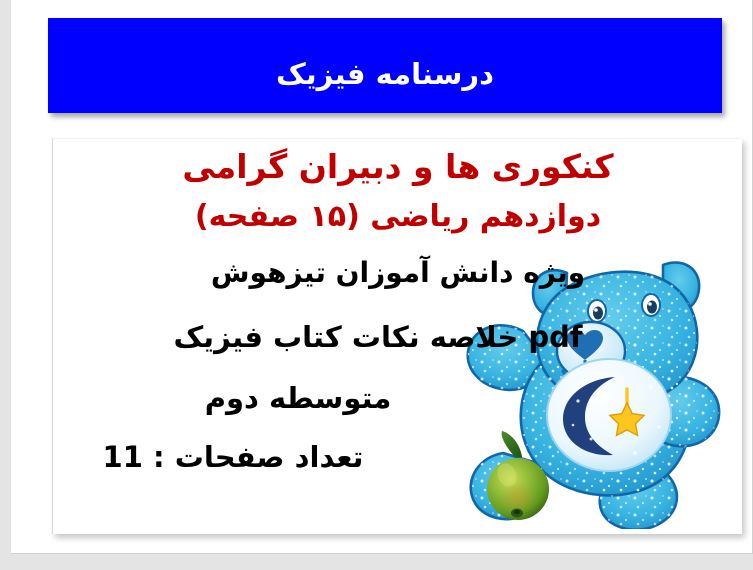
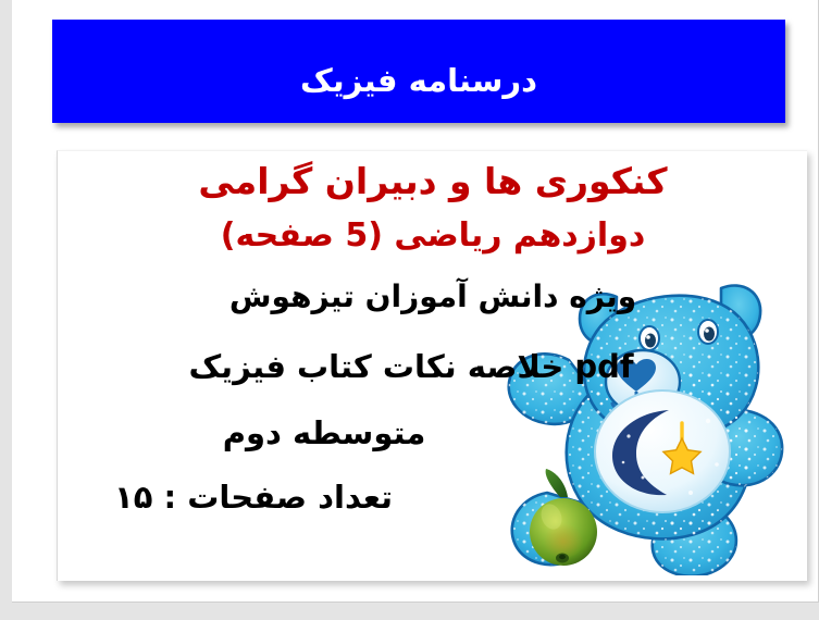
  درسنامه فیزیک
  کنکوری ها و دبیران گرامی
- دوازدهم ریاضی (۱۵ صفحه)
+ دوازدهم ریاضی (5 صفحه)
  ویژه دانش آموزان تیزهوش
  pdf خلاصه نکات کتاب فیزیک
  متوسطه دوم
- تعداد صفحات : 11
+ تعداد صفحات : ۱۵
